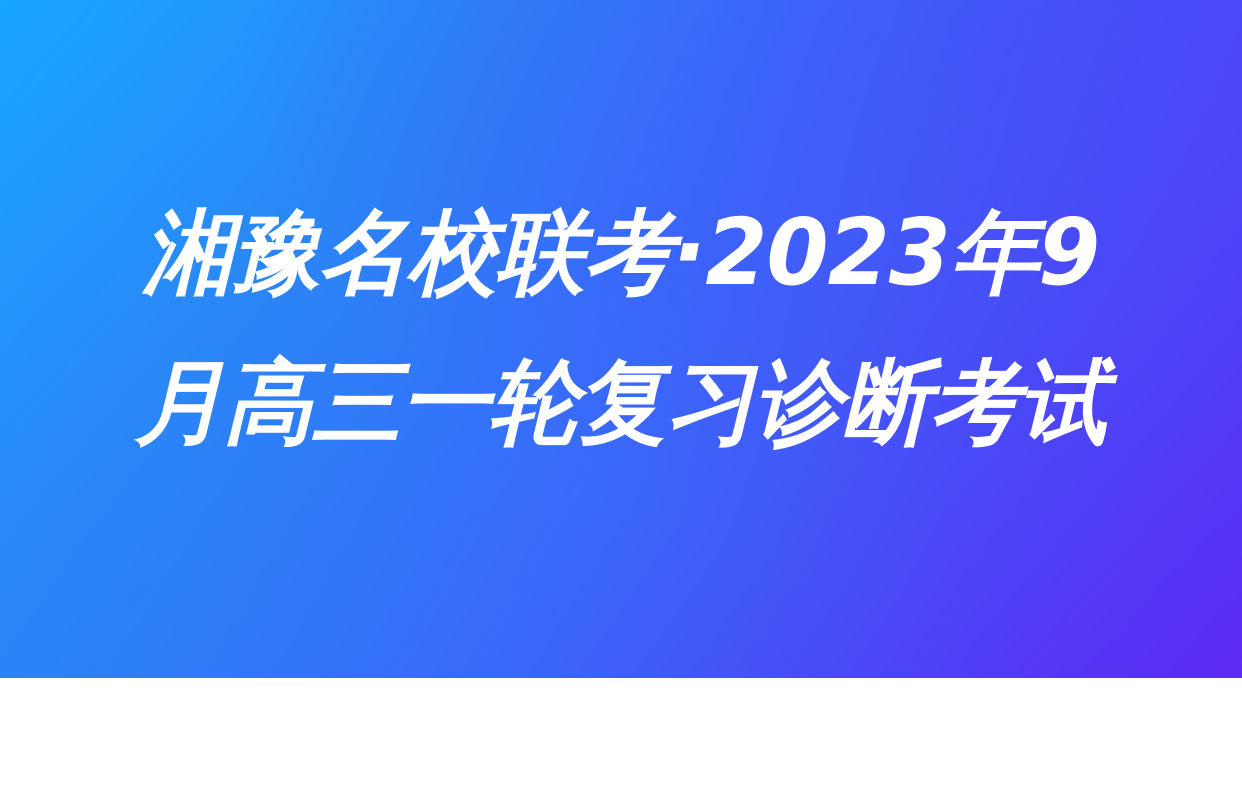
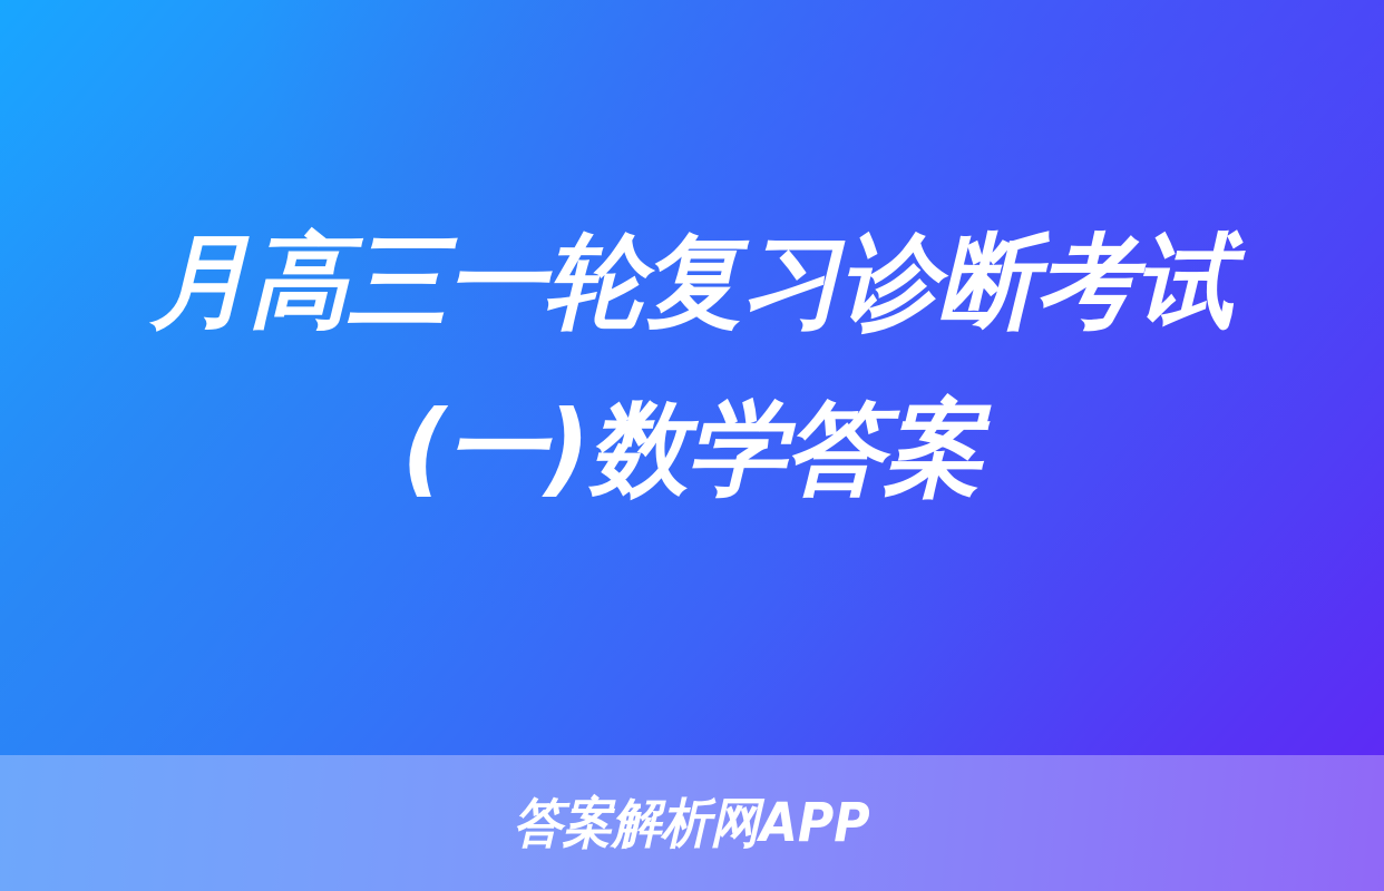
- 湘豫名校联考·2023年9
  月高三一轮复习诊断考试
+ (一)数学答案
+ 答案解析网APP
